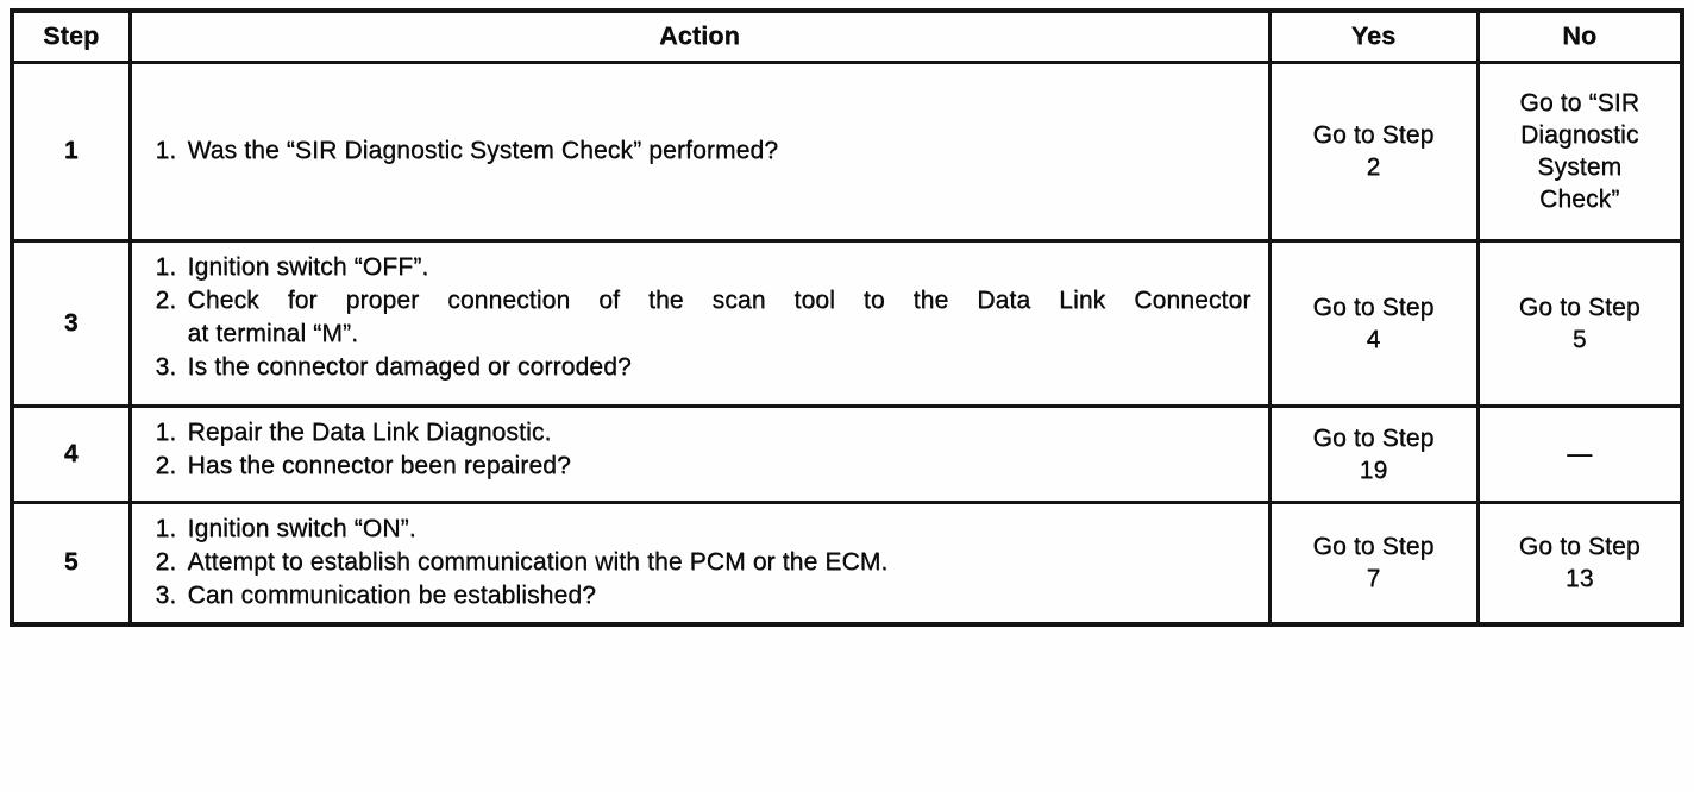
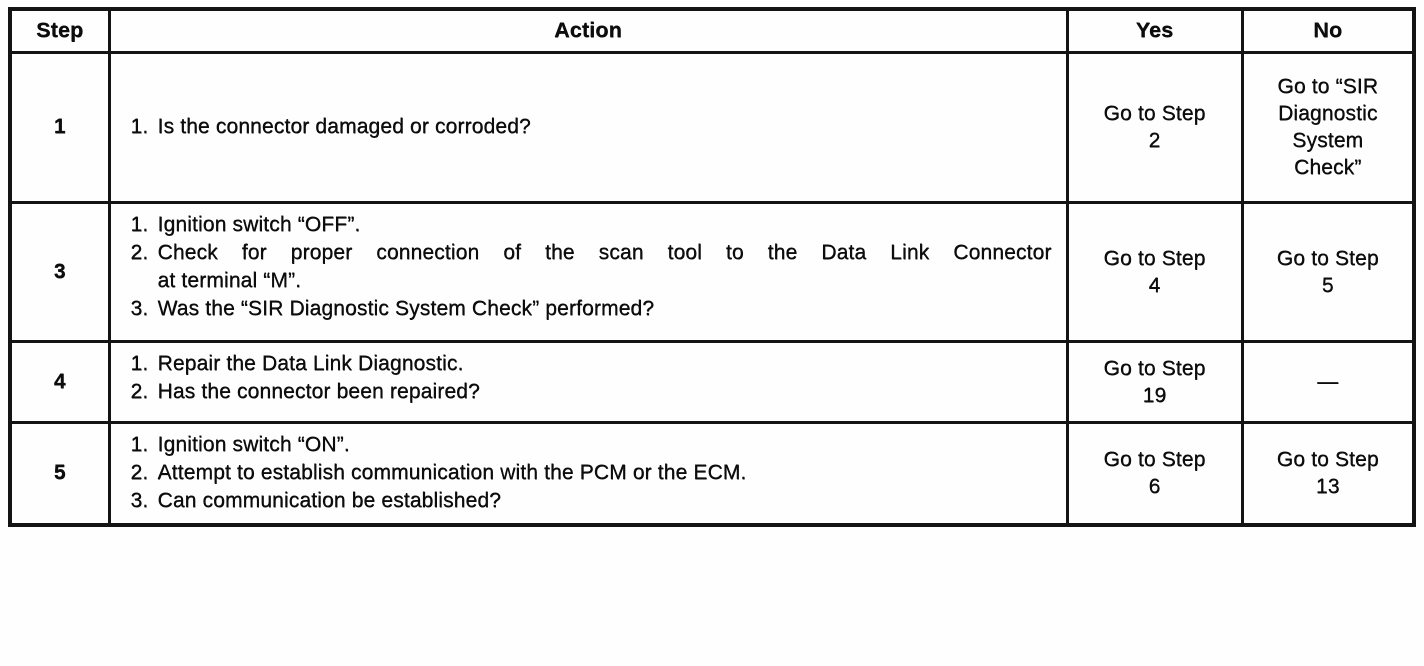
  Step	Action	Yes	No
- 1	1. Was the “SIR Diagnostic System Check” performed?	Go to Step 2	Go to “SIR Diagnostic System Check”
+ 1	1. Is the connector damaged or corroded?	Go to Step 2	Go to “SIR Diagnostic System Check”
- 3	1. Ignition switch “OFF”. 2. Check for proper connection of the scan tool to the Data Link Connector at terminal “M”. 3. Is the connector damaged or corroded?	Go to Step 4	Go to Step 5
+ 3	1. Ignition switch “OFF”. 2. Check for proper connection of the scan tool to the Data Link Connector at terminal “M”. 3. Was the “SIR Diagnostic System Check” performed?	Go to Step 4	Go to Step 5
  4	1. Repair the Data Link Diagnostic. 2. Has the connector been repaired?	Go to Step 19	—
- 5	1. Ignition switch “ON”. 2. Attempt to establish communication with the PCM or the ECM. 3. Can communication be established?	Go to Step 7	Go to Step 13
+ 5	1. Ignition switch “ON”. 2. Attempt to establish communication with the PCM or the ECM. 3. Can communication be established?	Go to Step 6	Go to Step 13
